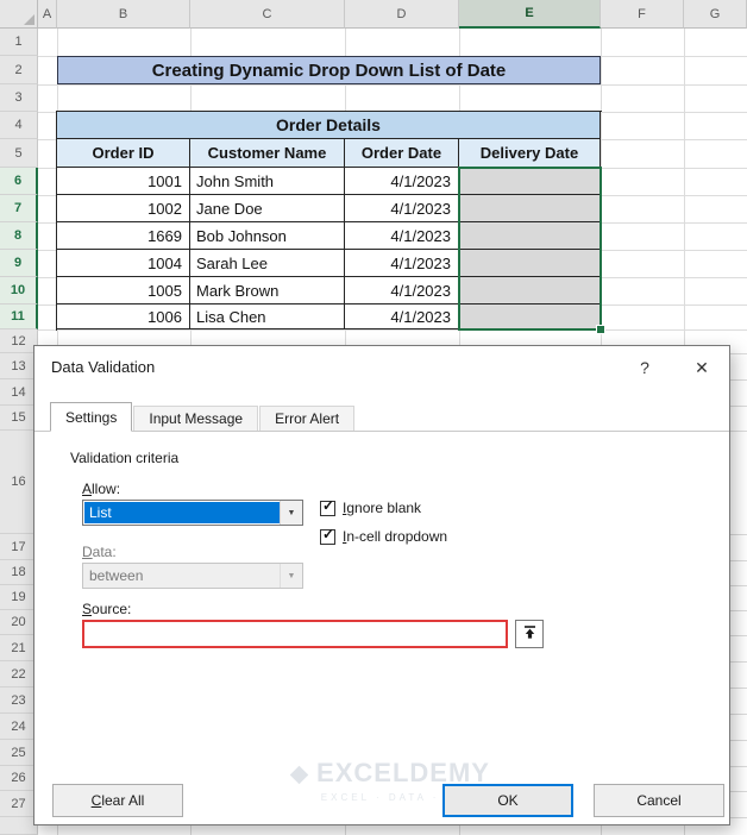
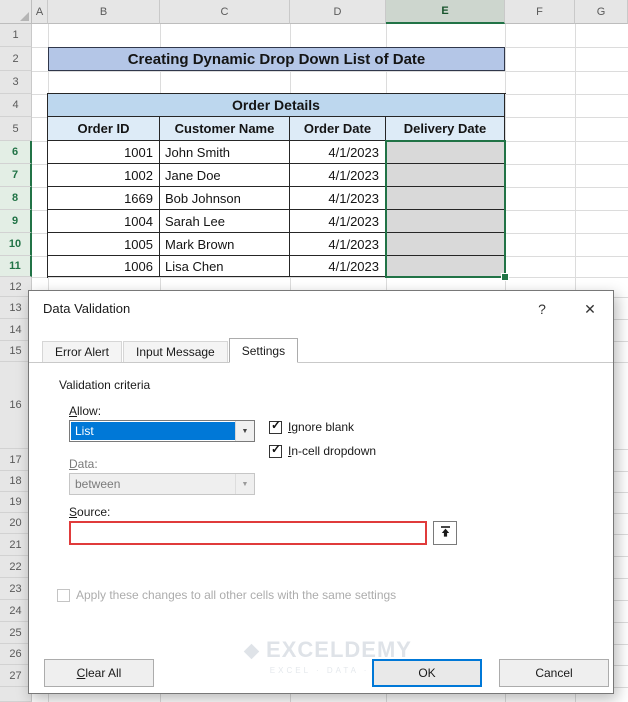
  Data Validation
  ?
  ✕
- Settings
+ Error Alert
  Input Message
- Error Alert
+ Settings
  Validation criteria
  Allow:
  List
  ✓
  Ignore blank
  ✓
  In-cell dropdown
  Data:
  between
  Source:
+ Apply these changes to all other cells with the same settings
  EXCELDEMY
  EXCEL · DATA ·
  Clear All
  OK
  Cancel
  A
  B
  C
  D
  E
  F
  G
  1
  2
  3
  4
  5
  6
  7
  8
  9
  10
  11
  12
  13
  14
  15
  16
  17
  18
  19
  20
  21
  22
  23
  24
  25
  26
  27
  Creating Dynamic Drop Down List of Date
  Order Details
  Order ID
  Customer Name
  Order Date
  Delivery Date
  1001
  John Smith
  4/1/2023
  1002
  Jane Doe
  4/1/2023
  1669
  Bob Johnson
  4/1/2023
  1004
  Sarah Lee
  4/1/2023
  1005
  Mark Brown
  4/1/2023
  1006
  Lisa Chen
  4/1/2023
